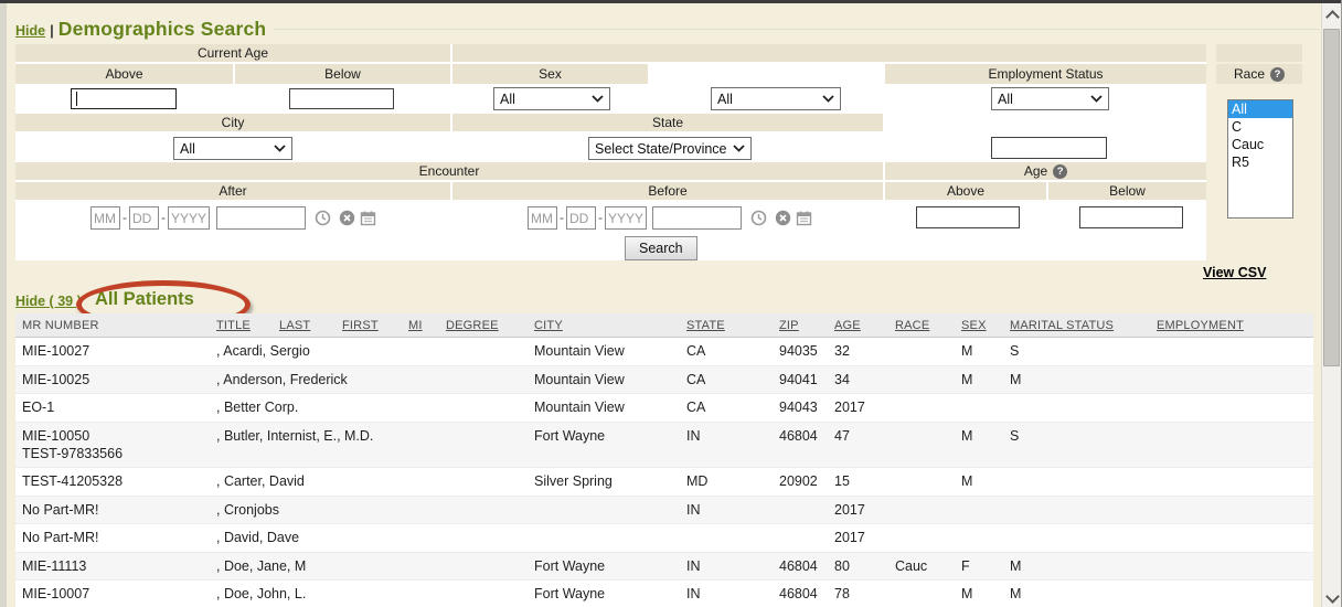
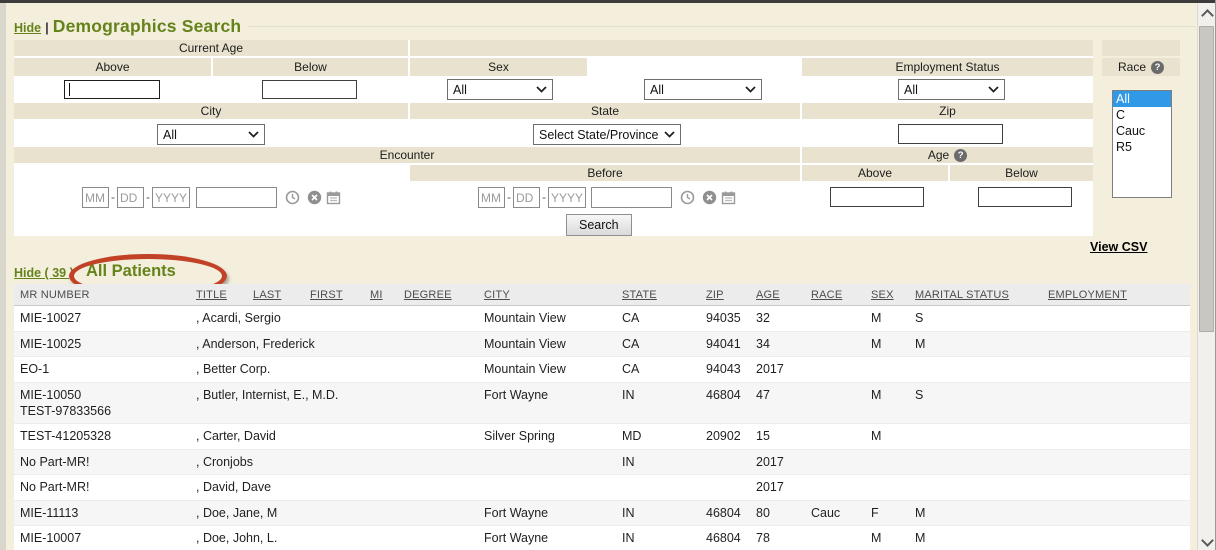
  Hide | Demographics Search
  Current Age
  Above
  Below
  Sex
  Employment Status
  All
  All
  All
  City
  State
+ Zip
  All
  Select State/Province
  Encounter
  Age
  ?
- After
  Before
  Above
  Below
  MM
  -
  DD
  -
  YYYY
  MM
  -
  DD
  -
  YYYY
  Search
  Race
  ?
  All
  C
  Cauc
  R5
  View CSV
  Hide ( 39 )
  All Patients
  MR NUMBER	TITLE	LAST	FIRST	MI	DEGREE	CITY	STATE	ZIP	AGE	RACE	SEX	MARITAL STATUS	EMPLOYMENT
  MIE-10027	, Acardi, Sergio	Mountain View	CA	94035	32		M	S
  MIE-10025	, Anderson, Frederick	Mountain View	CA	94041	34		M	M
  EO-1	, Better Corp.	Mountain View	CA	94043	2017
  MIE-10050TEST-97833566	, Butler, Internist, E., M.D.	Fort Wayne	IN	46804	47		M	S
  TEST-41205328	, Carter, David	Silver Spring	MD	20902	15		M
  No Part-MR!	, Cronjobs		IN		2017
  No Part-MR!	, David, Dave				2017
  MIE-11113	, Doe, Jane, M	Fort Wayne	IN	46804	80	Cauc	F	M
  MIE-10007	, Doe, John, L.	Fort Wayne	IN	46804	78		M	M
